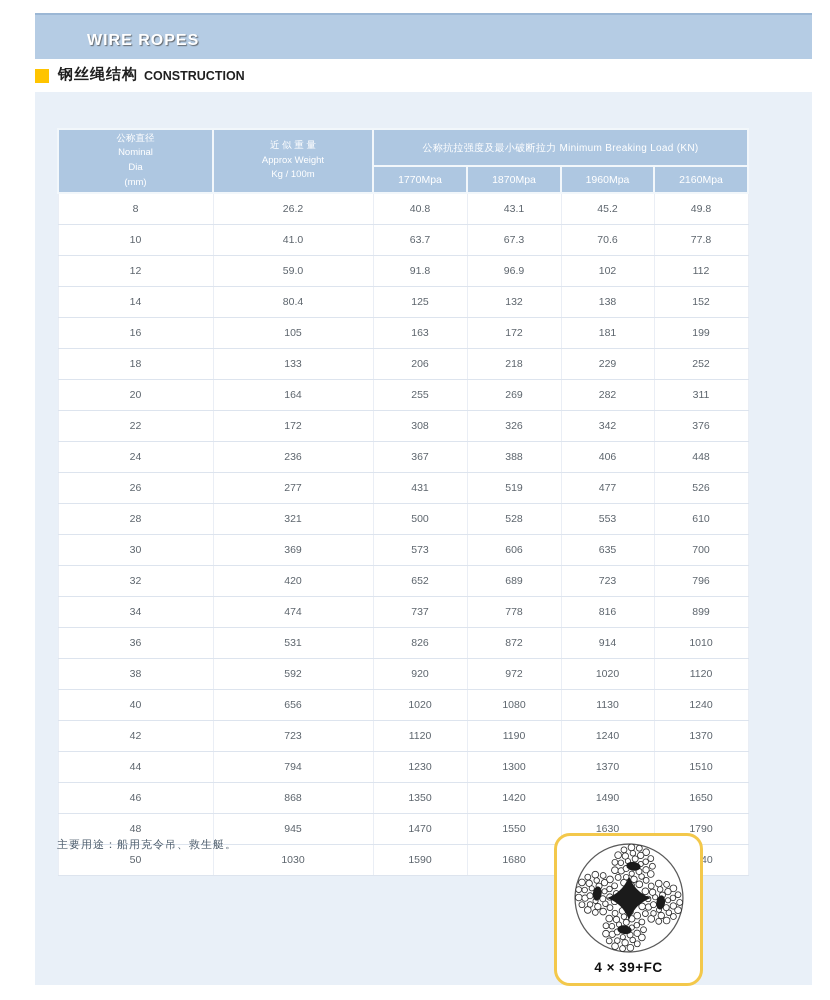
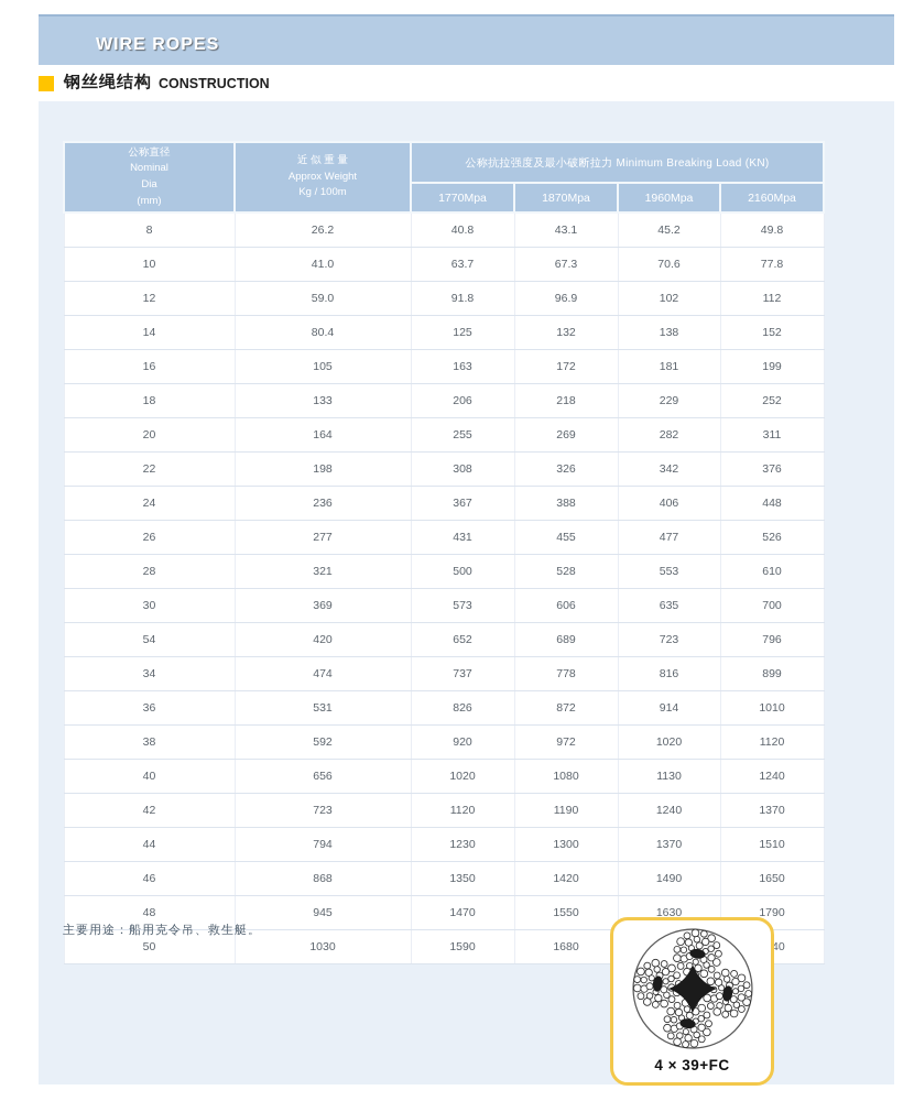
  WIRE ROPES
  钢丝绳结构
  CONSTRUCTION
  公称直径 Nominal Dia (mm)	近 似 重 量 Approx Weight Kg / 100m	公称抗拉强度及最小破断拉力 Minimum Breaking Load (KN)
  1770Mpa	1870Mpa	1960Mpa	2160Mpa
  8	26.2	40.8	43.1	45.2	49.8
  10	41.0	63.7	67.3	70.6	77.8
  12	59.0	91.8	96.9	102	112
  14	80.4	125	132	138	152
  16	105	163	172	181	199
  18	133	206	218	229	252
  20	164	255	269	282	311
- 22	172	308	326	342	376
+ 22	198	308	326	342	376
  24	236	367	388	406	448
- 26	277	431	519	477	526
+ 26	277	431	455	477	526
  28	321	500	528	553	610
  30	369	573	606	635	700
- 32	420	652	689	723	796
+ 54	420	652	689	723	796
  34	474	737	778	816	899
  36	531	826	872	914	1010
  38	592	920	972	1020	1120
  40	656	1020	1080	1130	1240
  42	723	1120	1190	1240	1370
  44	794	1230	1300	1370	1510
  46	868	1350	1420	1490	1650
  48	945	1470	1550	1630	1790
  50	1030	1590	1680		40
  主要用途：船用克令吊、救生艇。
  4 × 39+FC
